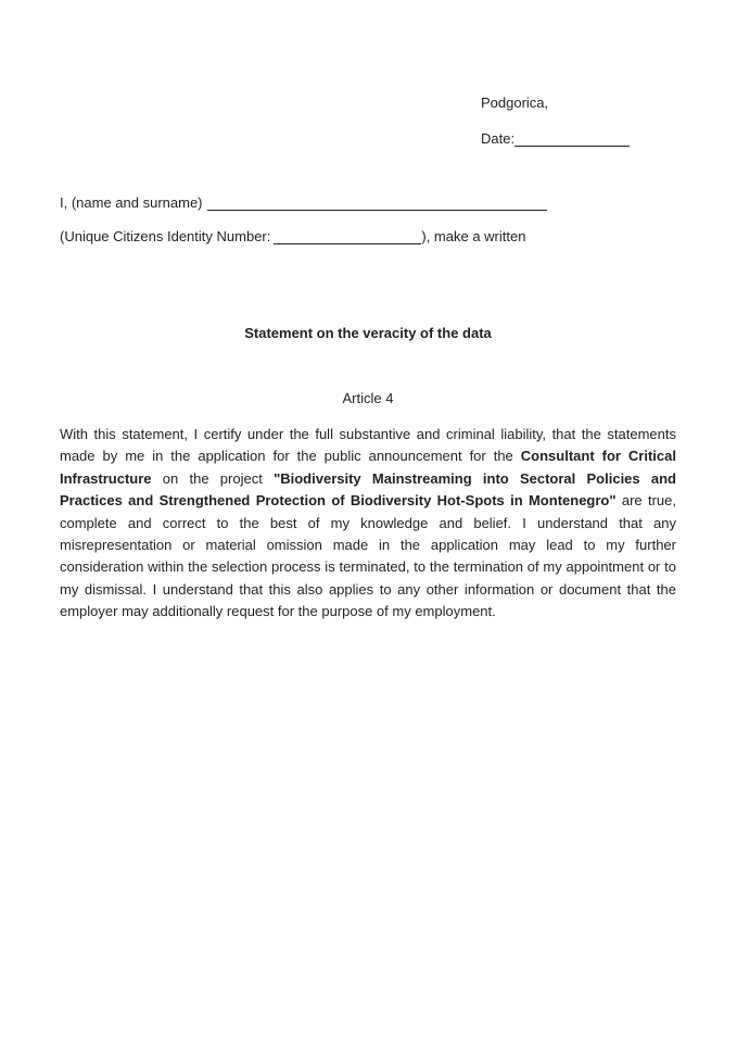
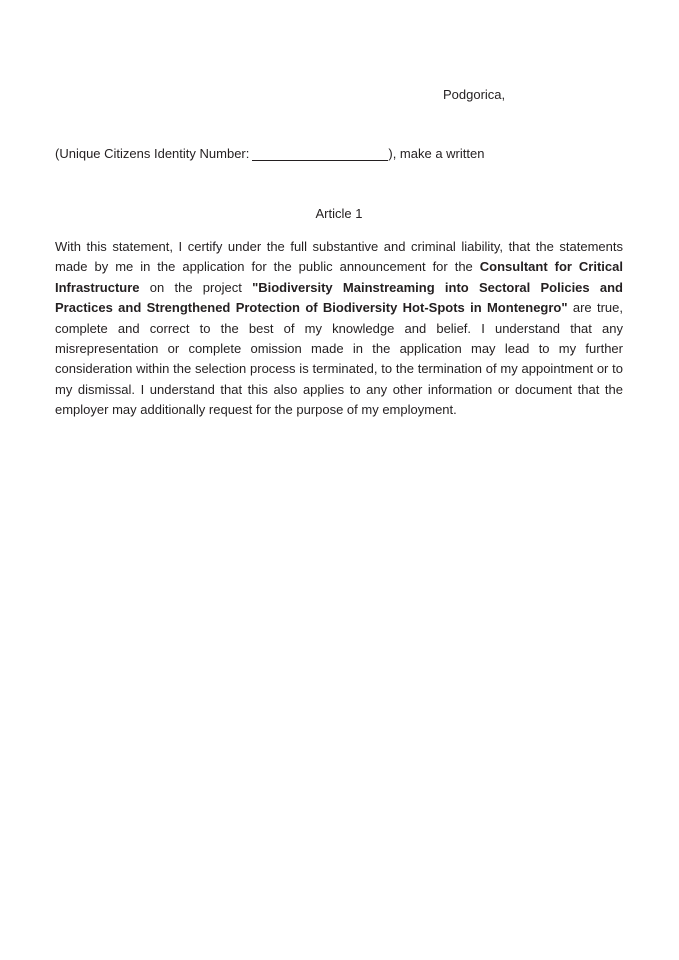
  Podgorica,
- Date:
- I, (name and surname)
  (Unique Citizens Identity Number: ), make a written
- Statement on the veracity of the data
- Article 4
+ Article 1
- With this statement, I certify under the full substantive and criminal liability, that the statements made by me in the application for the public announcement for the Consultant for Critical Infrastructure on the project "Biodiversity Mainstreaming into Sectoral Policies and Practices and Strengthened Protection of Biodiversity Hot-Spots in Montenegro" are true, complete and correct to the best of my knowledge and belief. I understand that any misrepresentation or material omission made in the application may lead to my further consideration within the selection process is terminated, to the termination of my appointment or to my dismissal. I understand that this also applies to any other information or document that the employer may additionally request for the purpose of my employment.
+ With this statement, I certify under the full substantive and criminal liability, that the statements made by me in the application for the public announcement for the Consultant for Critical Infrastructure on the project "Biodiversity Mainstreaming into Sectoral Policies and Practices and Strengthened Protection of Biodiversity Hot-Spots in Montenegro" are true, complete and correct to the best of my knowledge and belief. I understand that any misrepresentation or complete omission made in the application may lead to my further consideration within the selection process is terminated, to the termination of my appointment or to my dismissal. I understand that this also applies to any other information or document that the employer may additionally request for the purpose of my employment.
